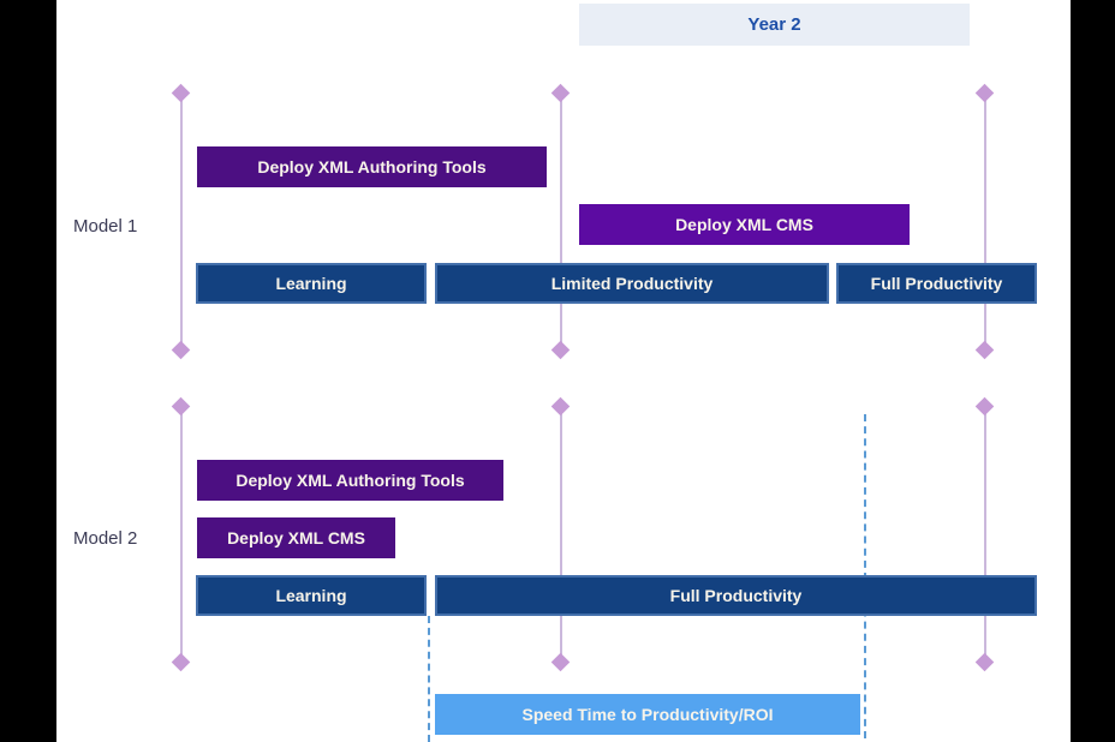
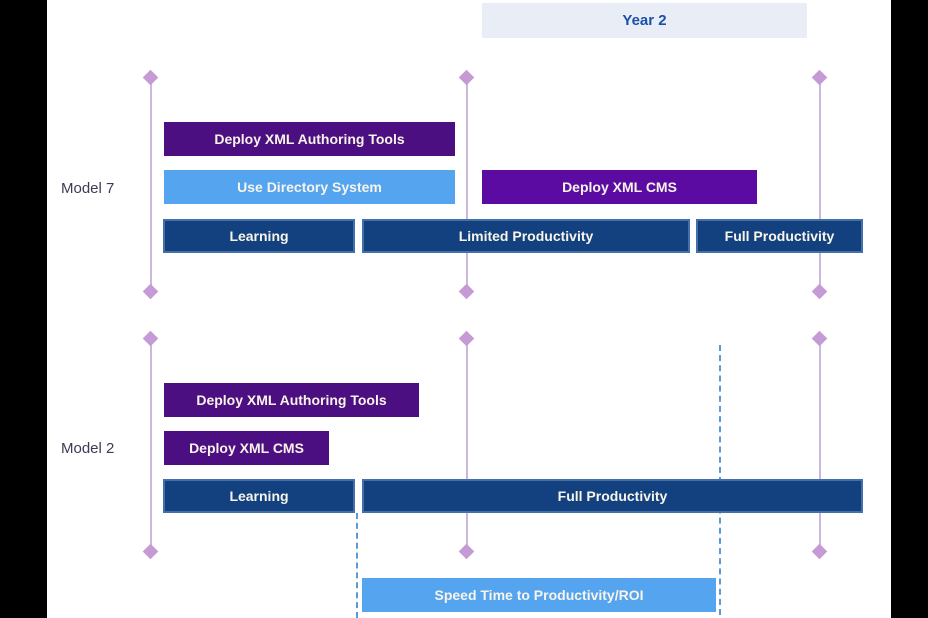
  Year 2
- Model 1
+ Model 7
  Deploy XML Authoring Tools
+ Use Directory System
  Deploy XML CMS
  Learning
  Limited Productivity
  Full Productivity
  Model 2
  Deploy XML Authoring Tools
  Deploy XML CMS
  Learning
  Full Productivity
  Speed Time to Productivity/ROI
